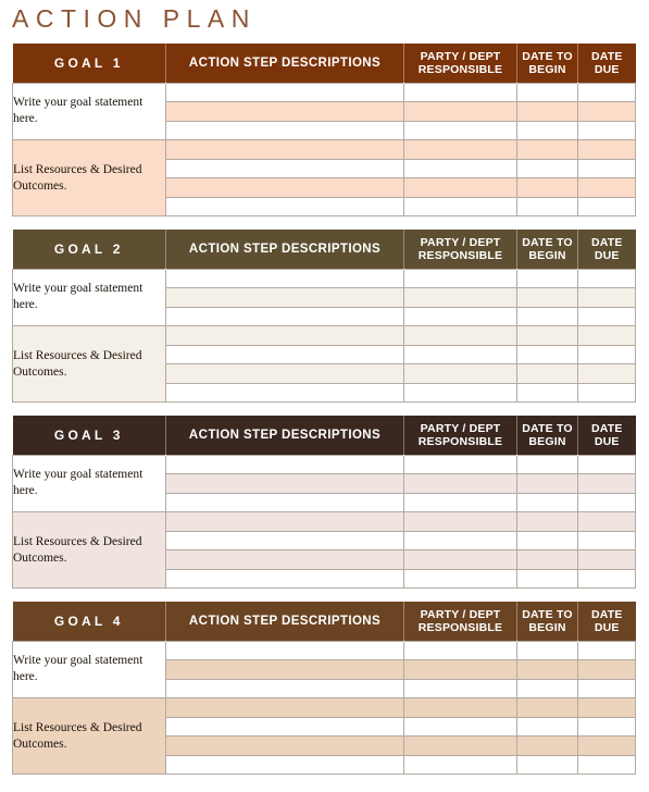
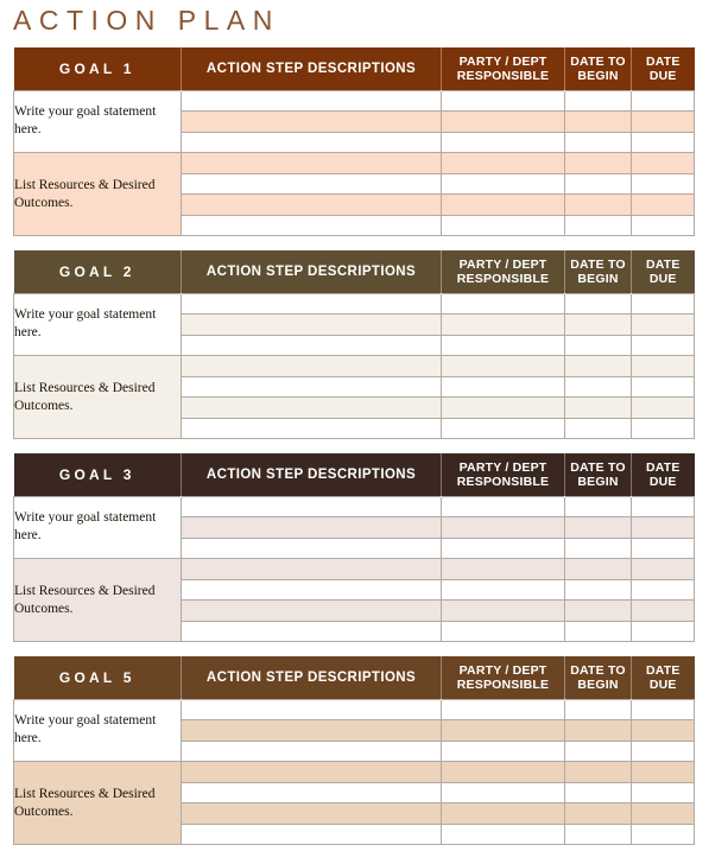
  ACTION PLAN
  GOAL 1	ACTION STEP DESCRIPTIONS	PARTY / DEPTRESPONSIBLE	DATE TOBEGIN	DATEDUE
  Write your goal statement here.
  List Resources & Desired Outcomes.
  GOAL 2	ACTION STEP DESCRIPTIONS	PARTY / DEPTRESPONSIBLE	DATE TOBEGIN	DATEDUE
  Write your goal statement here.
  List Resources & Desired Outcomes.
  GOAL 3	ACTION STEP DESCRIPTIONS	PARTY / DEPTRESPONSIBLE	DATE TOBEGIN	DATEDUE
  Write your goal statement here.
  List Resources & Desired Outcomes.
- GOAL 4	ACTION STEP DESCRIPTIONS	PARTY / DEPTRESPONSIBLE	DATE TOBEGIN	DATEDUE
+ GOAL 5	ACTION STEP DESCRIPTIONS	PARTY / DEPTRESPONSIBLE	DATE TOBEGIN	DATEDUE
  Write your goal statement here.
  List Resources & Desired Outcomes.
